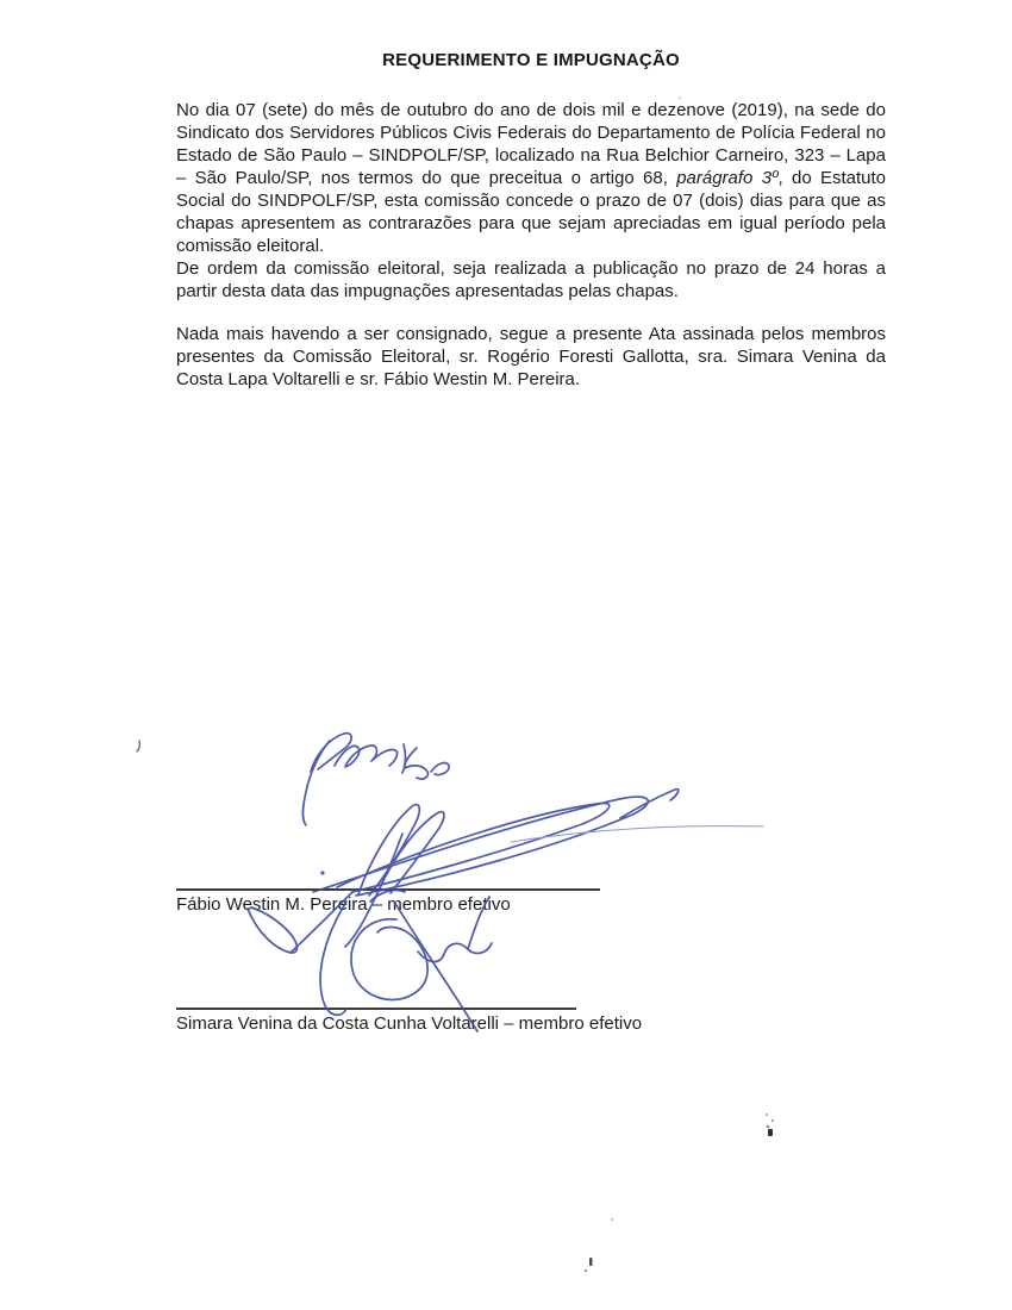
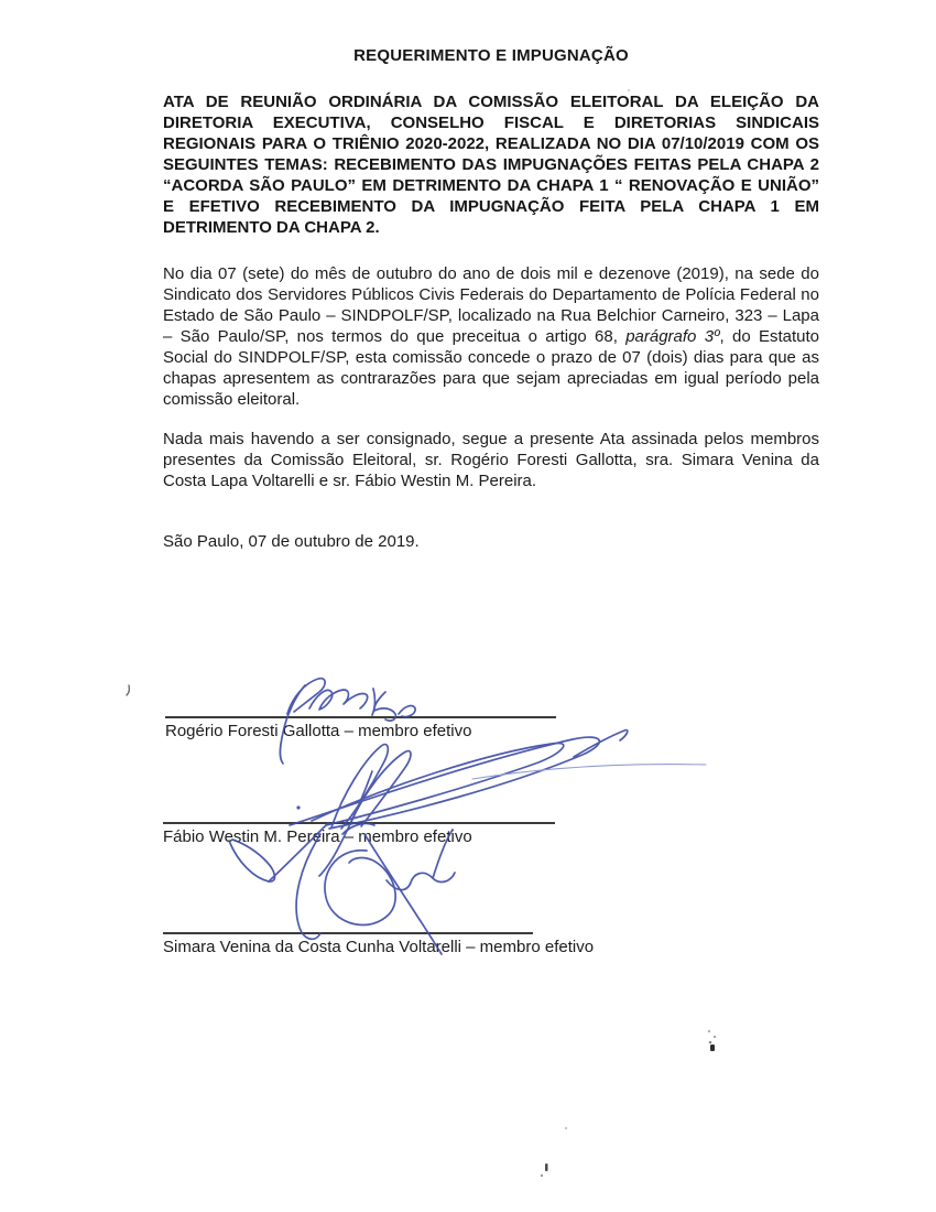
  REQUERIMENTO E IMPUGNAÇÃO
+ ATA DE REUNIÃO ORDINÁRIA DA COMISSÃO ELEITORAL DA ELEIÇÃO DA DIRETORIA EXECUTIVA, CONSELHO FISCAL E DIRETORIAS SINDICAIS REGIONAIS PARA O TRIÊNIO 2020-2022, REALIZADA NO DIA 07/10/2019 COM OS SEGUINTES TEMAS: RECEBIMENTO DAS IMPUGNAÇÕES FEITAS PELA CHAPA 2 “ACORDA SÃO PAULO” EM DETRIMENTO DA CHAPA 1 “ RENOVAÇÃO E UNIÃO” E EFETIVO RECEBIMENTO DA IMPUGNAÇÃO FEITA PELA CHAPA 1 EM DETRIMENTO DA CHAPA 2.
  No dia 07 (sete) do mês de outubro do ano de dois mil e dezenove (2019), na sede do Sindicato dos Servidores Públicos Civis Federais do Departamento de Polícia Federal no Estado de São Paulo – SINDPOLF/SP, localizado na Rua Belchior Carneiro, 323 – Lapa – São Paulo/SP, nos termos do que preceitua o artigo 68, parágrafo 3º, do Estatuto Social do SINDPOLF/SP, esta comissão concede o prazo de 07 (dois) dias para que as chapas apresentem as contrarazões para que sejam apreciadas em igual período pela comissão eleitoral.
- De ordem da comissão eleitoral, seja realizada a publicação no prazo de 24 horas a partir desta data das impugnações apresentadas pelas chapas.
  Nada mais havendo a ser consignado, segue a presente Ata assinada pelos membros presentes da Comissão Eleitoral, sr. Rogério Foresti Gallotta, sra. Simara Venina da Costa Lapa Voltarelli e sr. Fábio Westin M. Pereira.
+ São Paulo, 07 de outubro de 2019.
+ Rogério Foresti Gallotta – membro efetivo
  Fábio Westin M. Pereira – membro efeivo
  Simara Venina da Costa Cunha Voltarelli – membr
